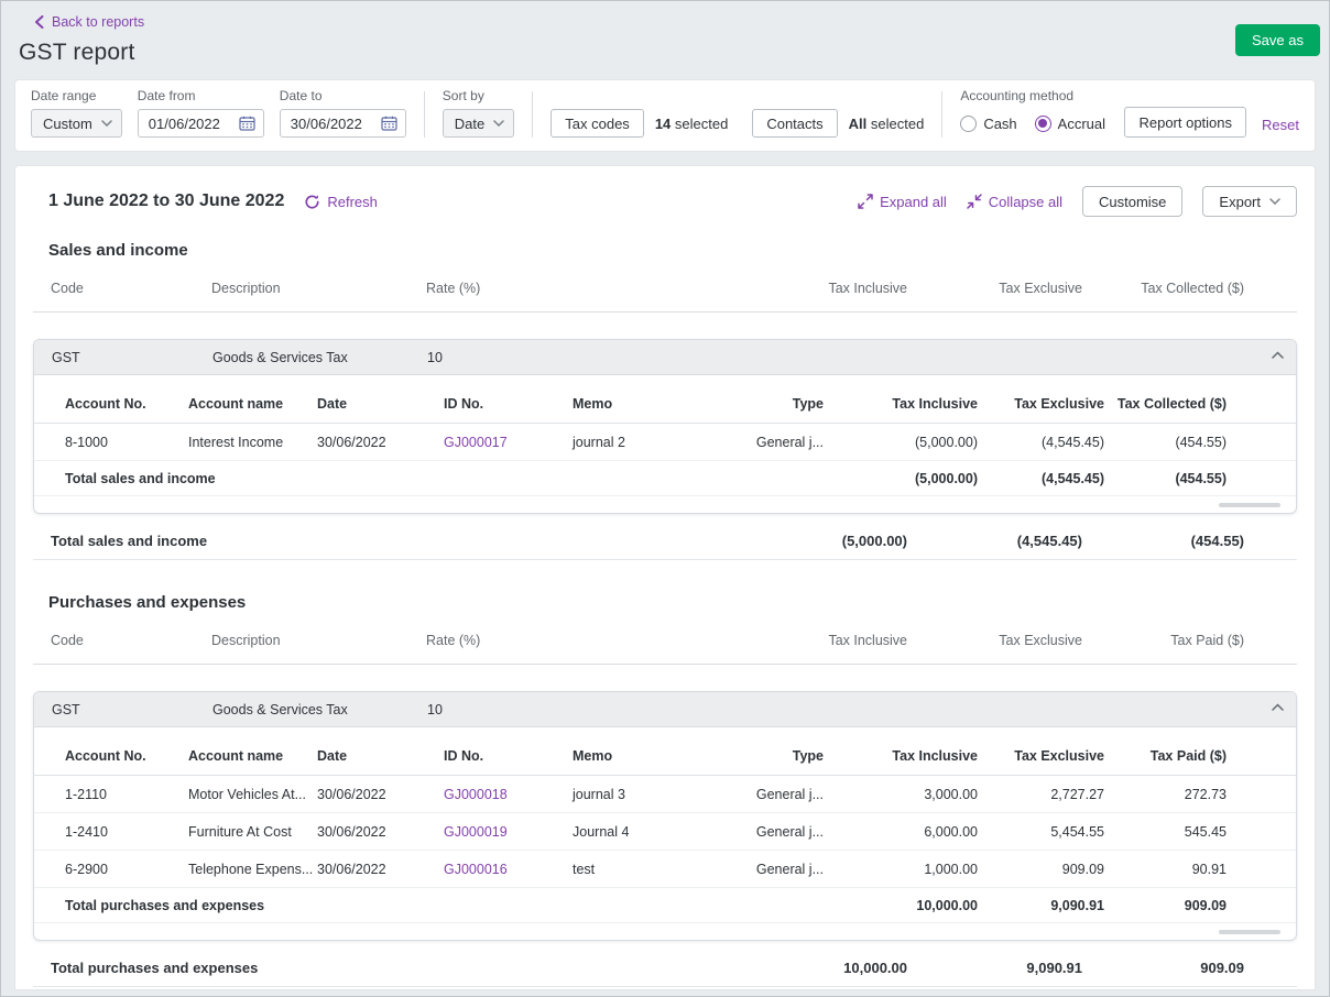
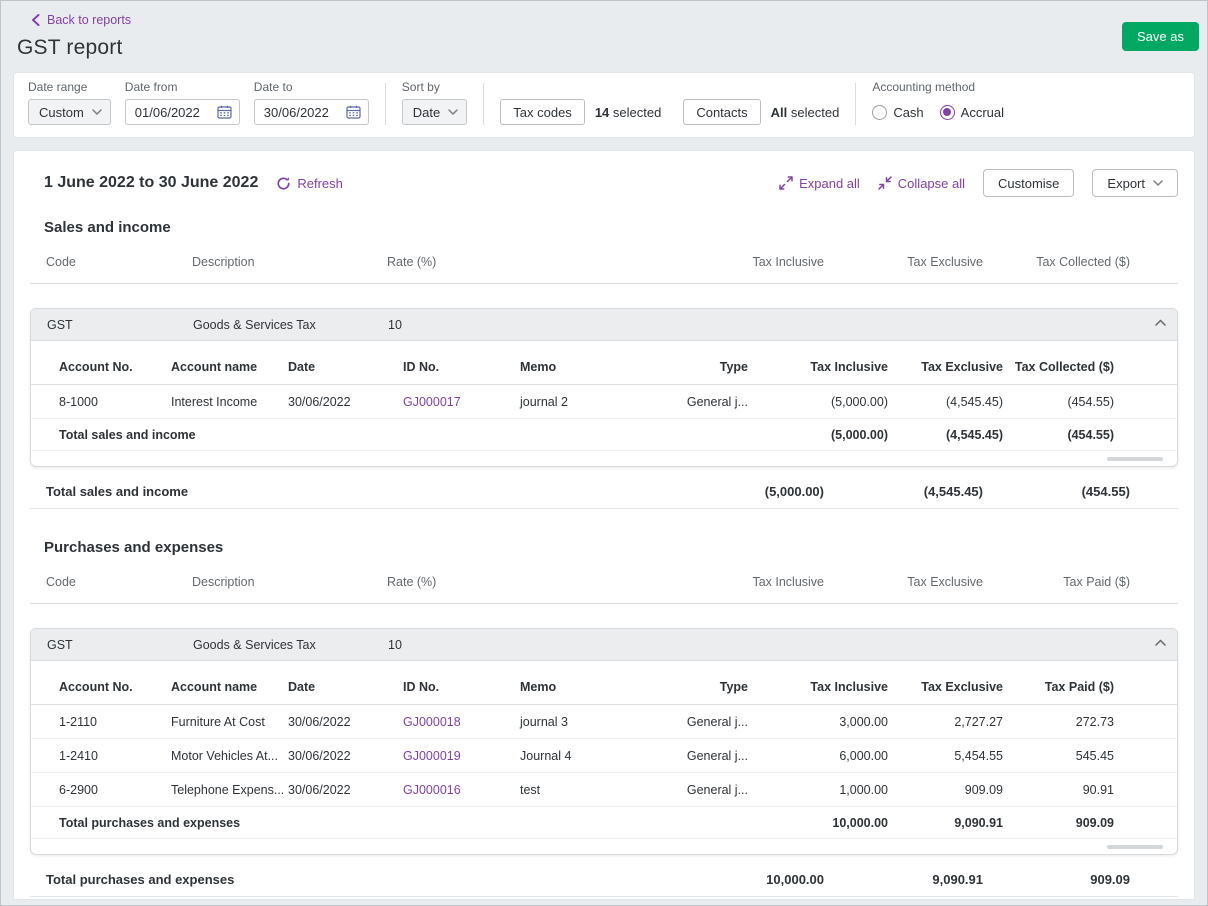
  Back to reports
  GST report
  Save as
  Date range
  Custom
  Date from
  01/06/2022
  Date to
  30/06/2022
  Sort by
  Date
  Tax codes
  14 selected
  Contacts
  All selected
  Accounting method
  Cash
  Accrual
- Report options
- Reset
  1 June 2022 to 30 June 2022
  Refresh
  Expand all
  Collapse all
  Customise
  Export
  Sales and income
  Code
  Description
  Rate (%)
  Tax Inclusive
  Tax Exclusive
  Tax Collected ($)
  GST
  Goods & Services Tax
  10
  Account No.
  Account name
  Date
  ID No.
  Memo
  Type
  Tax Inclusive
  Tax Exclusive
  Tax Collected ($)
  8-1000
  Interest Income
  30/06/2022
  GJ000017
  journal 2
  General j...
  (5,000.00)
  (4,545.45)
  (454.55)
  Total sales and income
  (5,000.00)
  (4,545.45)
  (454.55)
  Total sales and income
  (5,000.00)
  (4,545.45)
  (454.55)
  Purchases and expenses
  Code
  Description
  Rate (%)
  Tax Inclusive
  Tax Exclusive
  Tax Paid ($)
  GST
  Goods & Services Tax
  10
  Account No.
  Account name
  Date
  ID No.
  Memo
  Type
  Tax Inclusive
  Tax Exclusive
  Tax Paid ($)
  1-2110
- Motor Vehicles At...
+ Furniture At Cost
  30/06/2022
  GJ000018
  journal 3
  General j...
  3,000.00
  2,727.27
  272.73
  1-2410
- Furniture At Cost
+ Motor Vehicles At...
  30/06/2022
  GJ000019
  Journal 4
  General j...
  6,000.00
  5,454.55
  545.45
  6-2900
  Telephone Expens...
  30/06/2022
  GJ000016
  test
  General j...
  1,000.00
  909.09
  90.91
  Total purchases and expenses
  10,000.00
  9,090.91
  909.09
  Total purchases and expenses
  10,000.00
  9,090.91
  909.09
